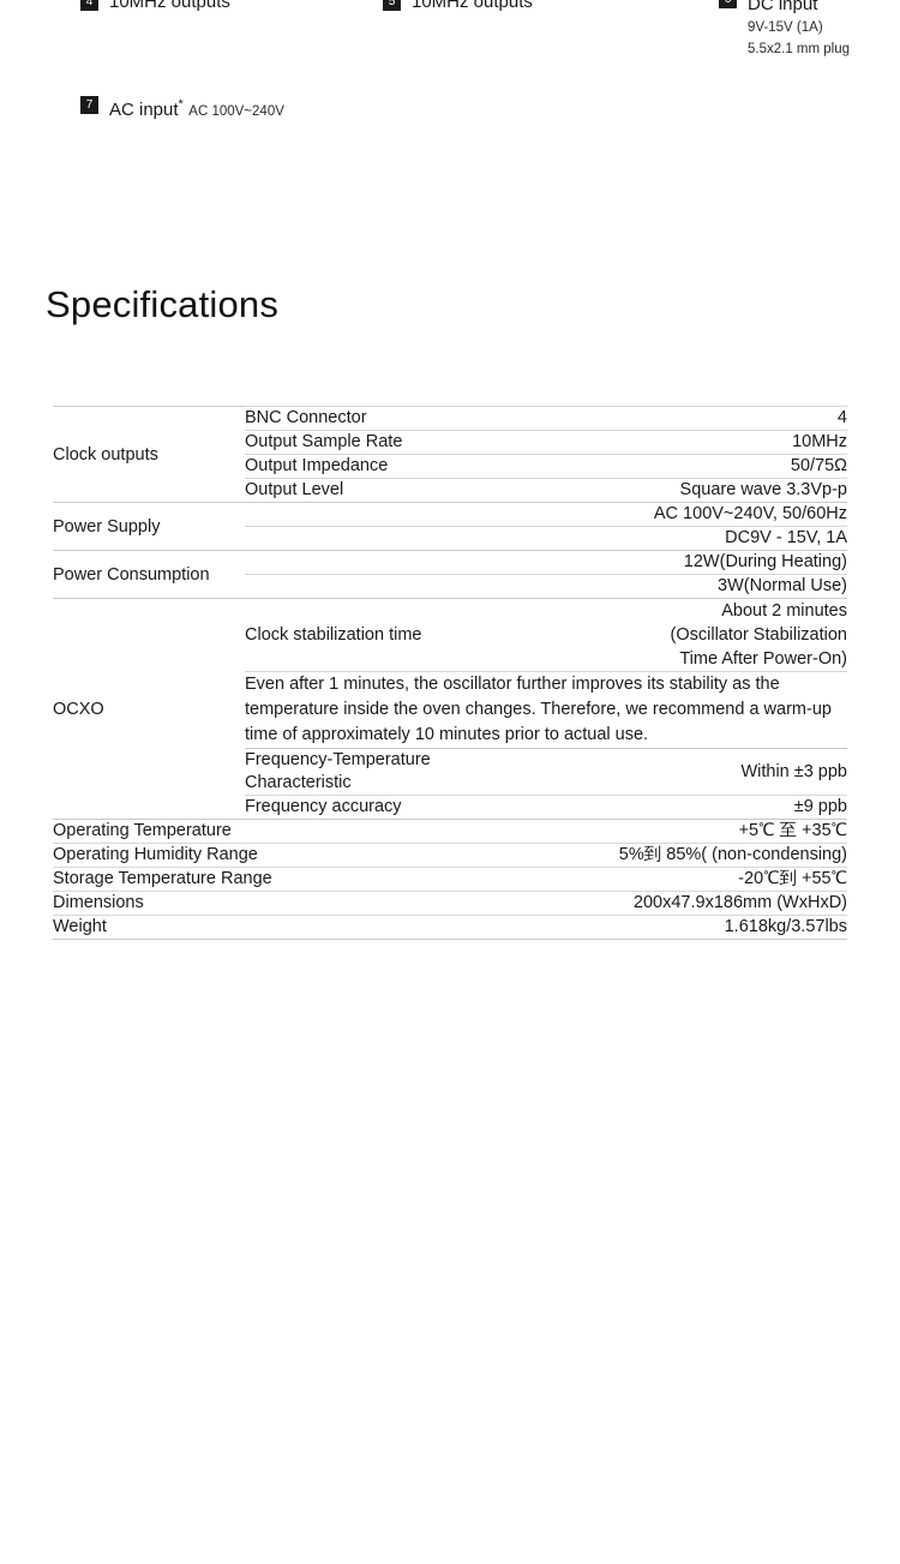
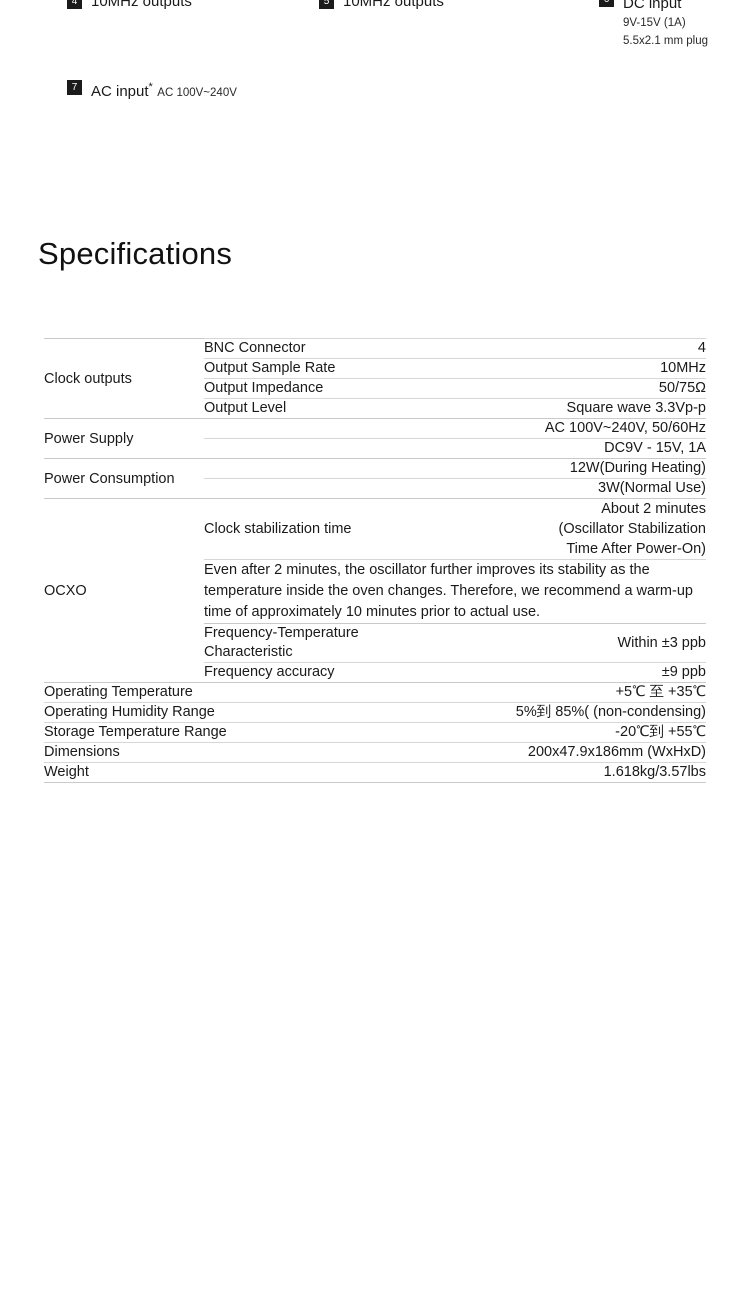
  4
  10MHz outputs
  5
  10MHz outputs
  DC input 9V-15V (1A) 5.5x2.1 mm plug
  7
  AC input* AC 100V~240V
  Specifications
  Clock outputs	BNC Connector	4
  Output Sample Rate	10MHz
  Output Impedance	50/75Ω
  Output Level	Square wave 3.3Vp-p
  Power Supply	AC 100V~240V, 50/60Hz
  DC9V - 15V, 1A
  Power Consumption	12W(During Heating)
  3W(Normal Use)
  OCXO	Clock stabilization time	About 2 minutes (Oscillator Stabilization Time After Power-On)
- Even after 1 minutes, the oscillator further improves its stability as the temperature inside the oven changes. Therefore, we recommend a warm-up time of approximately 10 minutes prior to actual use.
+ Even after 2 minutes, the oscillator further improves its stability as the temperature inside the oven changes. Therefore, we recommend a warm-up time of approximately 10 minutes prior to actual use.
  Frequency-Temperature Characteristic	Within ±3 ppb
  Frequency accuracy	±9 ppb
  Operating Temperature	+5℃ 至 +35℃
  Operating Humidity Range	5%到 85%( (non-condensing)
  Storage Temperature Range	-20℃到 +55℃
  Dimensions	200x47.9x186mm (WxHxD)
  Weight	1.618kg/3.57lbs
